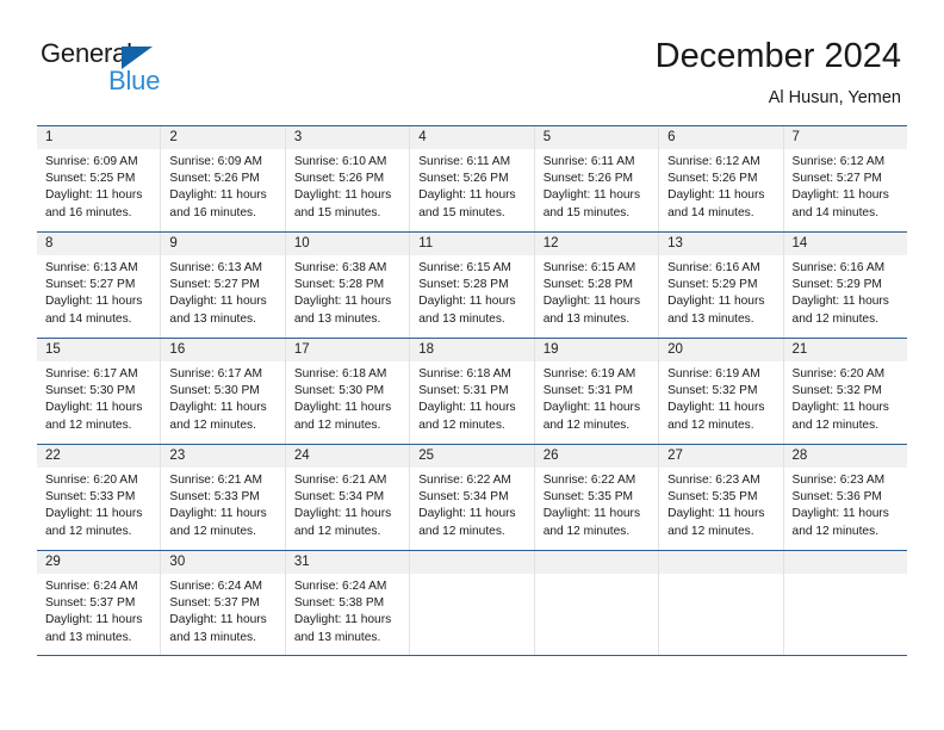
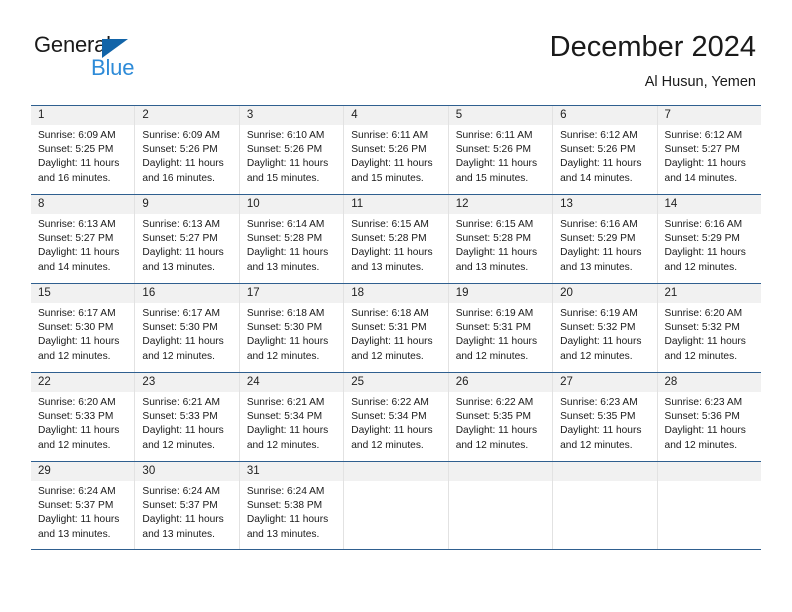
  General
  Blue
  December 2024
  Al Husun, Yemen
  1
  Sunrise: 6:09 AM
  Sunset: 5:25 PM
  Daylight: 11 hours
  and 16 minutes.
  2
  Sunrise: 6:09 AM
  Sunset: 5:26 PM
  Daylight: 11 hours
  and 16 minutes.
  3
  Sunrise: 6:10 AM
  Sunset: 5:26 PM
  Daylight: 11 hours
  and 15 minutes.
  4
  Sunrise: 6:11 AM
  Sunset: 5:26 PM
  Daylight: 11 hours
  and 15 minutes.
  5
  Sunrise: 6:11 AM
  Sunset: 5:26 PM
  Daylight: 11 hours
  and 15 minutes.
  6
  Sunrise: 6:12 AM
  Sunset: 5:26 PM
  Daylight: 11 hours
  and 14 minutes.
  7
  Sunrise: 6:12 AM
  Sunset: 5:27 PM
  Daylight: 11 hours
  and 14 minutes.
  8
  Sunrise: 6:13 AM
  Sunset: 5:27 PM
  Daylight: 11 hours
  and 14 minutes.
  9
  Sunrise: 6:13 AM
  Sunset: 5:27 PM
  Daylight: 11 hours
  and 13 minutes.
  10
- Sunrise: 6:38 AM
+ Sunrise: 6:14 AM
  Sunset: 5:28 PM
  Daylight: 11 hours
  and 13 minutes.
  11
  Sunrise: 6:15 AM
  Sunset: 5:28 PM
  Daylight: 11 hours
  and 13 minutes.
  12
  Sunrise: 6:15 AM
  Sunset: 5:28 PM
  Daylight: 11 hours
  and 13 minutes.
  13
  Sunrise: 6:16 AM
  Sunset: 5:29 PM
  Daylight: 11 hours
  and 13 minutes.
  14
  Sunrise: 6:16 AM
  Sunset: 5:29 PM
  Daylight: 11 hours
  and 12 minutes.
  15
  Sunrise: 6:17 AM
  Sunset: 5:30 PM
  Daylight: 11 hours
  and 12 minutes.
  16
  Sunrise: 6:17 AM
  Sunset: 5:30 PM
  Daylight: 11 hours
  and 12 minutes.
  17
  Sunrise: 6:18 AM
  Sunset: 5:30 PM
  Daylight: 11 hours
  and 12 minutes.
  18
  Sunrise: 6:18 AM
  Sunset: 5:31 PM
  Daylight: 11 hours
  and 12 minutes.
  19
  Sunrise: 6:19 AM
  Sunset: 5:31 PM
  Daylight: 11 hours
  and 12 minutes.
  20
  Sunrise: 6:19 AM
  Sunset: 5:32 PM
  Daylight: 11 hours
  and 12 minutes.
  21
  Sunrise: 6:20 AM
  Sunset: 5:32 PM
  Daylight: 11 hours
  and 12 minutes.
  22
  Sunrise: 6:20 AM
  Sunset: 5:33 PM
  Daylight: 11 hours
  and 12 minutes.
  23
  Sunrise: 6:21 AM
  Sunset: 5:33 PM
  Daylight: 11 hours
  and 12 minutes.
  24
  Sunrise: 6:21 AM
  Sunset: 5:34 PM
  Daylight: 11 hours
  and 12 minutes.
  25
  Sunrise: 6:22 AM
  Sunset: 5:34 PM
  Daylight: 11 hours
  and 12 minutes.
  26
  Sunrise: 6:22 AM
  Sunset: 5:35 PM
  Daylight: 11 hours
  and 12 minutes.
  27
  Sunrise: 6:23 AM
  Sunset: 5:35 PM
  Daylight: 11 hours
  and 12 minutes.
  28
  Sunrise: 6:23 AM
  Sunset: 5:36 PM
  Daylight: 11 hours
  and 12 minutes.
  29
  Sunrise: 6:24 AM
  Sunset: 5:37 PM
  Daylight: 11 hours
  and 13 minutes.
  30
  Sunrise: 6:24 AM
  Sunset: 5:37 PM
  Daylight: 11 hours
  and 13 minutes.
  31
  Sunrise: 6:24 AM
  Sunset: 5:38 PM
  Daylight: 11 hours
  and 13 minutes.
